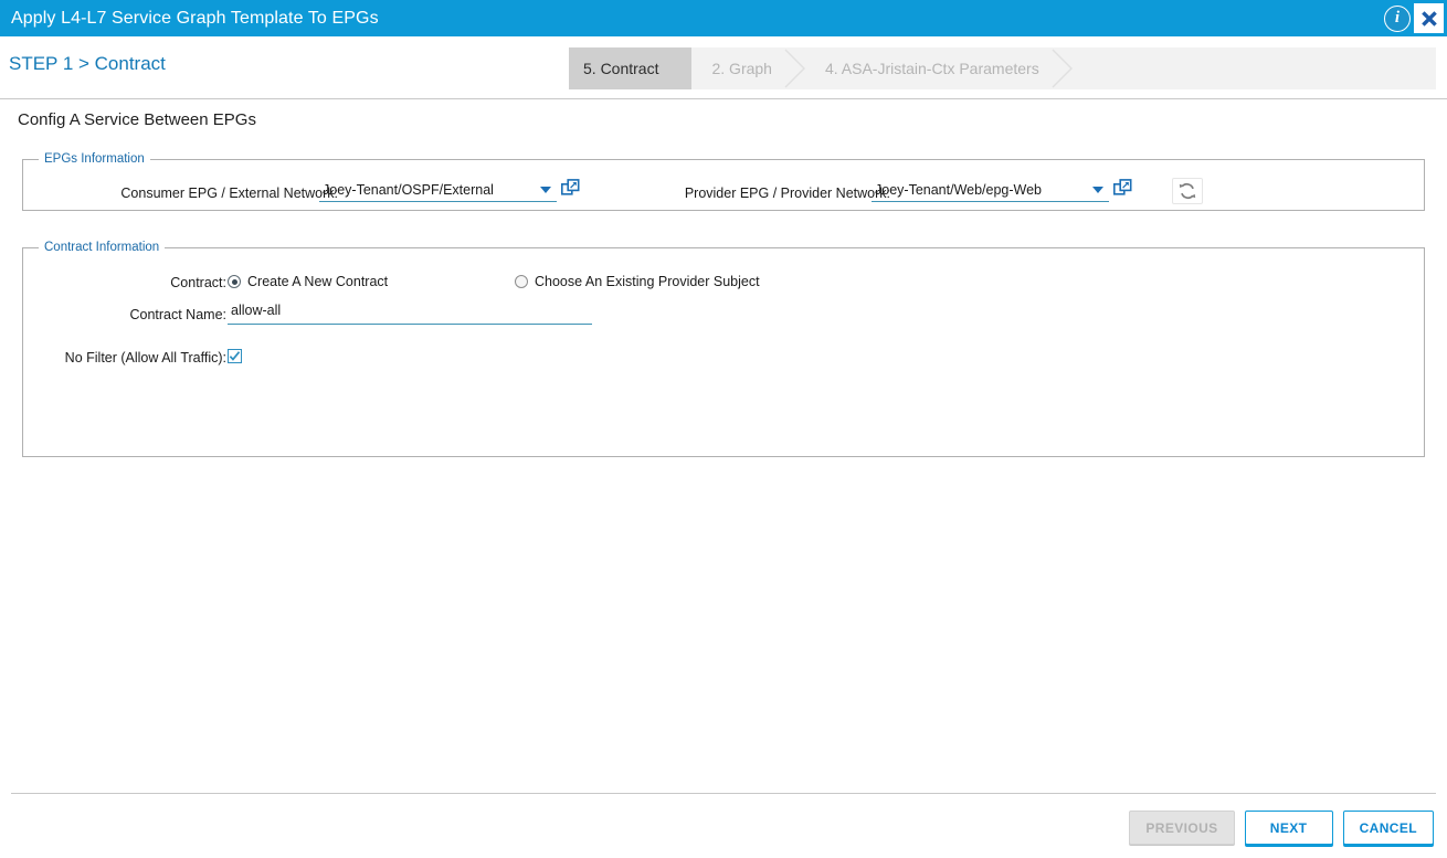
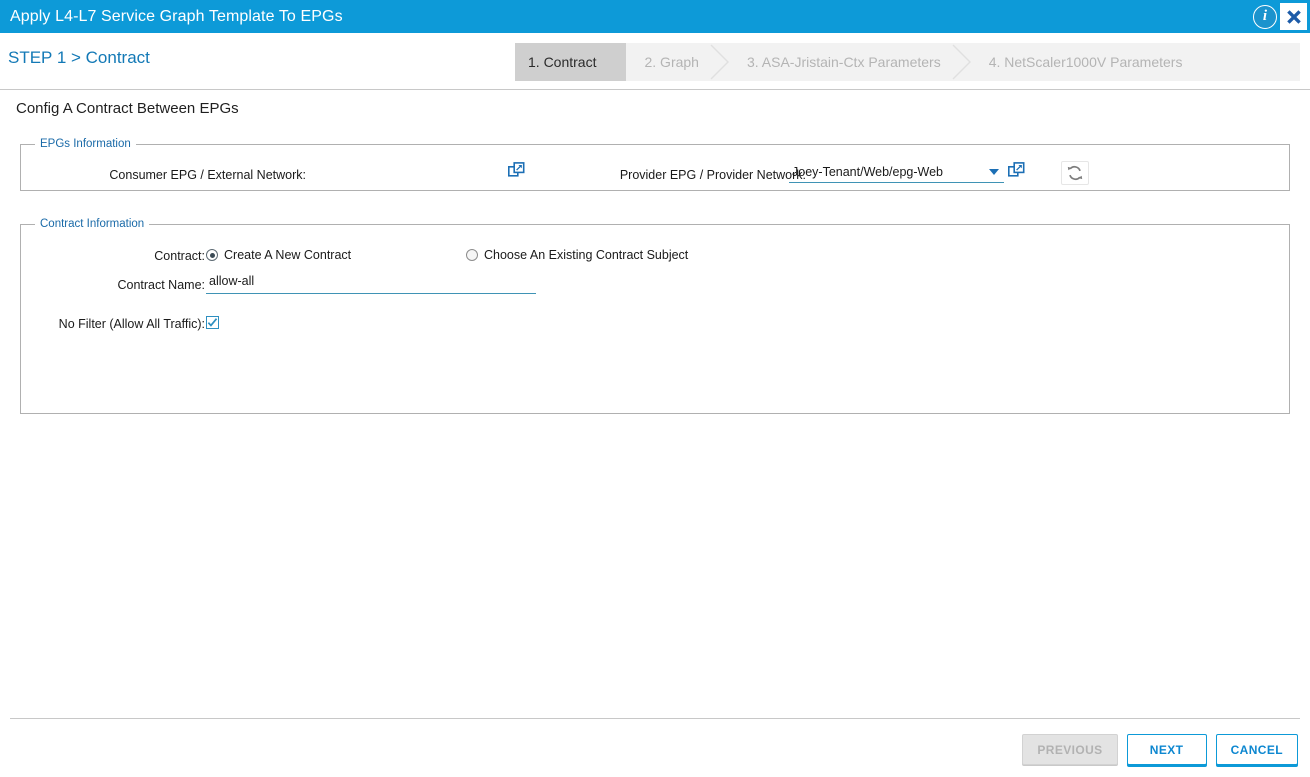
  Apply L4-L7 Service Graph Template To EPGs
  i
  STEP 1 > Contract
- 5. Contract
+ 1. Contract
  2. Graph
- 4. ASA-Jristain-Ctx Parameters
+ 3. ASA-Jristain-Ctx Parameters
+ 4. NetScaler1000V Parameters
- Config A Service Between EPGs
+ Config A Contract Between EPGs
  EPGs Information
  Consumer EPG / External Network:
- Joey-Tenant/OSPF/External
  Provider EPG / Provider Network:
  Joey-Tenant/Web/epg-Web
  Contract Information
  Contract:
  Create A New Contract
- Choose An Existing Provider Subject
+ Choose An Existing Contract Subject
  Contract Name:
  allow-all
  No Filter (Allow All Traffic):
  PREVIOUS
  NEXT
  CANCEL
